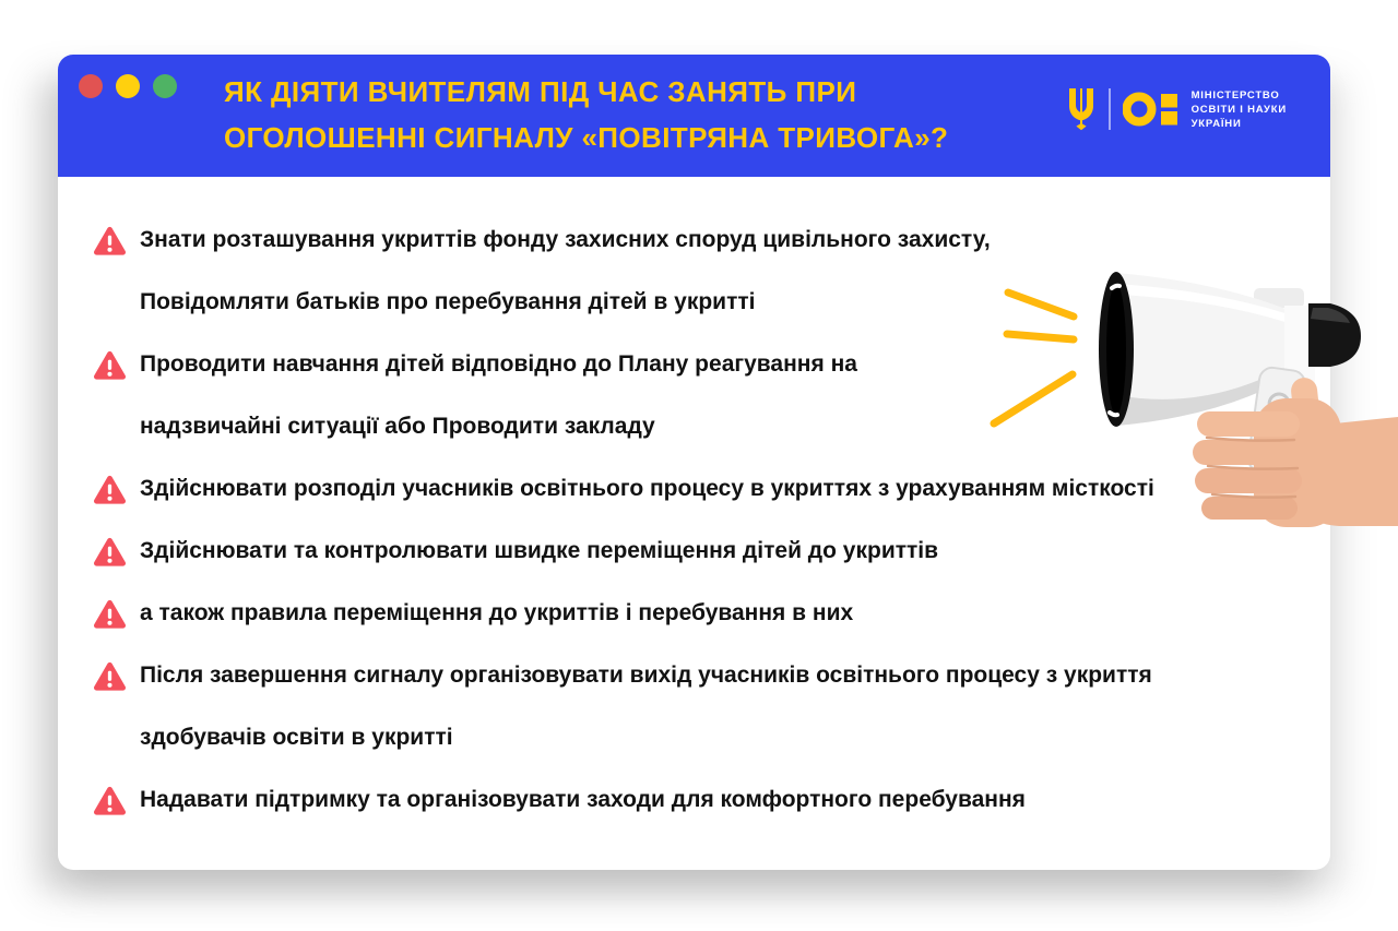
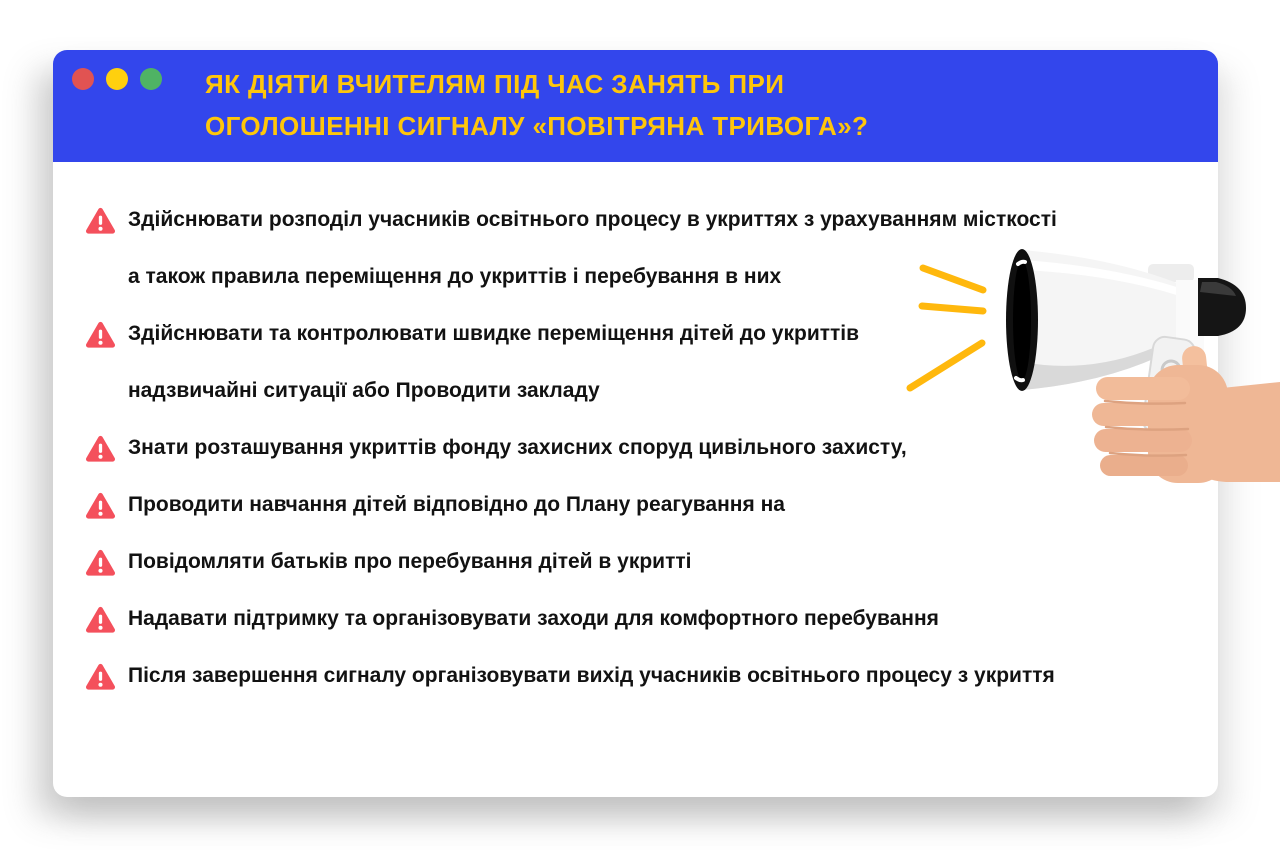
  ЯК ДІЯТИ ВЧИТЕЛЯМ ПІД ЧАС ЗАНЯТЬ ПРИ
  ОГОЛОШЕННІ СИГНАЛУ «ПОВІТРЯНА ТРИВОГА»?
- МІНІСТЕРСТВО
- ОСВІТИ І НАУКИ
- УКРАЇНИ
- Знати розташування укриттів фонду захисних споруд цивільного захисту,
+ Здійснювати розподіл учасників освітнього процесу в укриттях з урахуванням місткості
- Повідомляти батьків про перебування дітей в укритті
+ а також правила переміщення до укриттів і перебування в них
- Проводити навчання дітей відповідно до Плану реагування на
+ Здійснювати та контролювати швидке переміщення дітей до укриттів
  надзвичайні ситуації або Проводити закладу
- Здійснювати розподіл учасників освітнього процесу в укриттях з урахуванням місткості
+ Знати розташування укриттів фонду захисних споруд цивільного захисту,
- Здійснювати та контролювати швидке переміщення дітей до укриттів
+ Проводити навчання дітей відповідно до Плану реагування на
- а також правила переміщення до укриттів і перебування в них
+ Повідомляти батьків про перебування дітей в укритті
- Після завершення сигналу організовувати вихід учасників освітнього процесу з укриття
+ Надавати підтримку та організовувати заходи для комфортного перебування
- здобувачів освіти в укритті
- Надавати підтримку та організовувати заходи для комфортного перебування
+ Після завершення сигналу організовувати вихід учасників освітнього процесу з укриття
